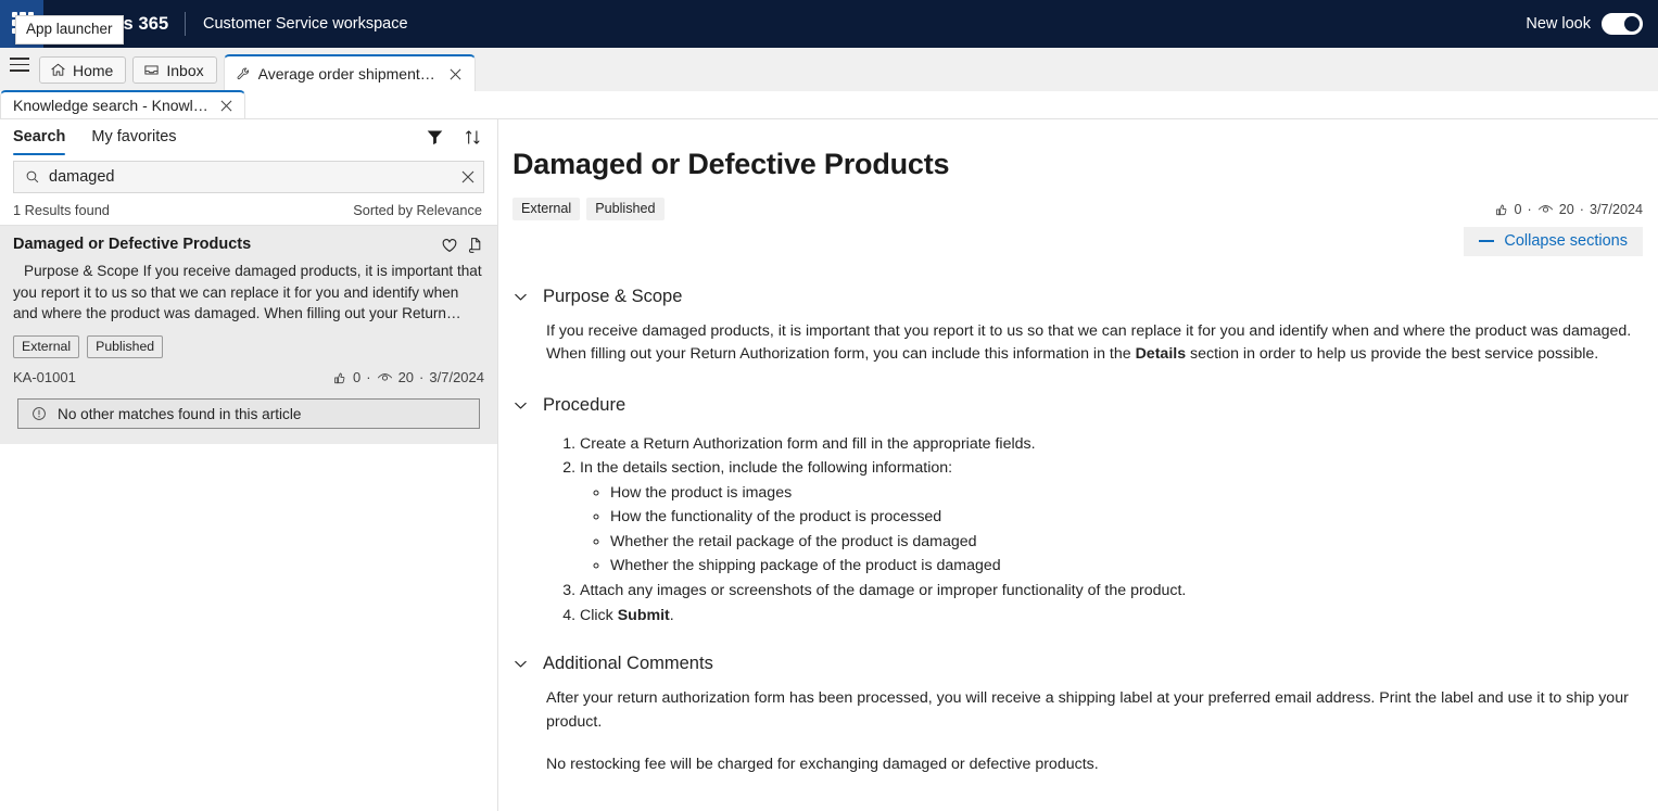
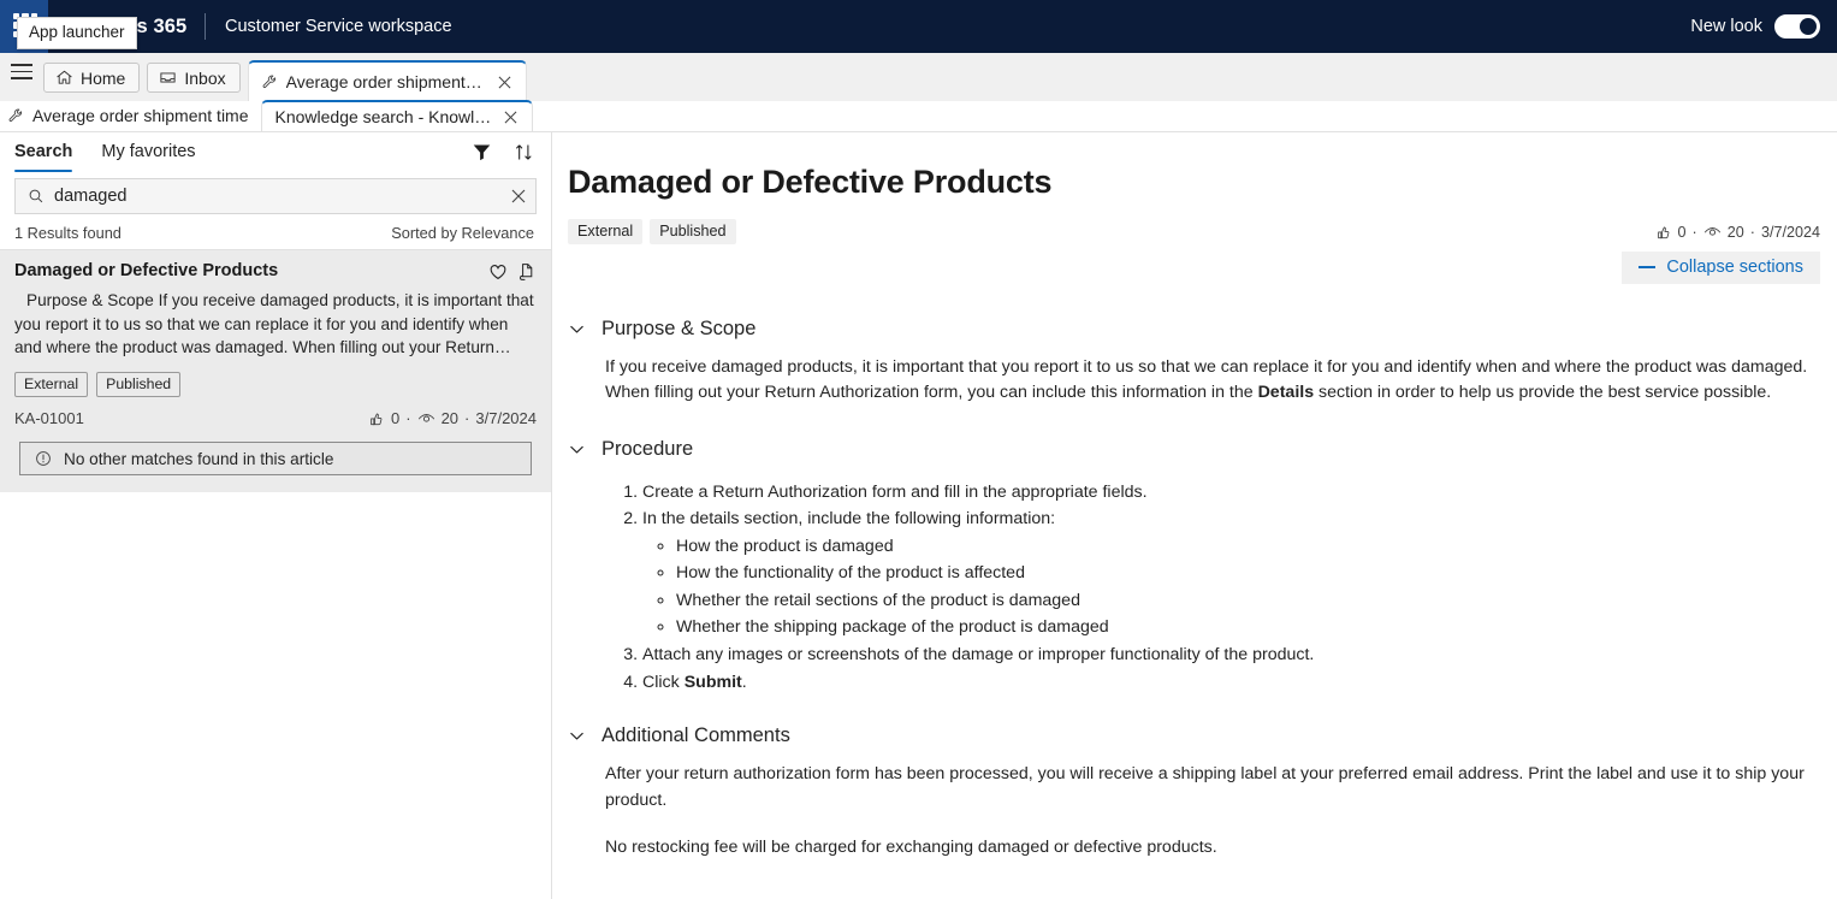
  Customer Service workspace
  App launcher
  New look
  Home
  Inbox
  Average order shipment ti..
+ Average order shipment time
  Knowledge search - Knowled
  Search
  My favorites
  damaged
  1 Results found
  Sorted by Relevance
  Damaged or Defective Products
  Purpose & Scope If you receive damaged products, it is important that you report it to us so that we can replace it for you and identify when and where the product was damaged. When filling out your Return…
  External
  Published
  KA-01001
  0
  ·
  20
  ·
  3/7/2024
  No other matches found in this article
  Damaged or Defective Products
  External
  Published
  0
  ·
  20
  ·
  3/7/2024
  Collapse sections
  Purpose & Scope
  If you receive damaged products, it is important that you report it to us so that we can replace it for you and identify when and where the product was damaged. When filling out your Return Authorization form, you can include this information in the Details section in order to help us provide the best service possible.
  Procedure
  Create a Return Authorization form and fill in the appropriate fields.
  In the details section, include the following information:
- How the product is images
+ How the product is damaged
- How the functionality of the product is processed
+ How the functionality of the product is affected
- Whether the retail package of the product is damaged
+ Whether the retail sections of the product is damaged
  Whether the shipping package of the product is damaged
  Attach any images or screenshots of the damage or improper functionality of the product.
  Click Submit.
  Additional Comments
  After your return authorization form has been processed, you will receive a shipping label at your preferred email address. Print the label and use it to ship your product.
  No restocking fee will be charged for exchanging damaged or defective products.
